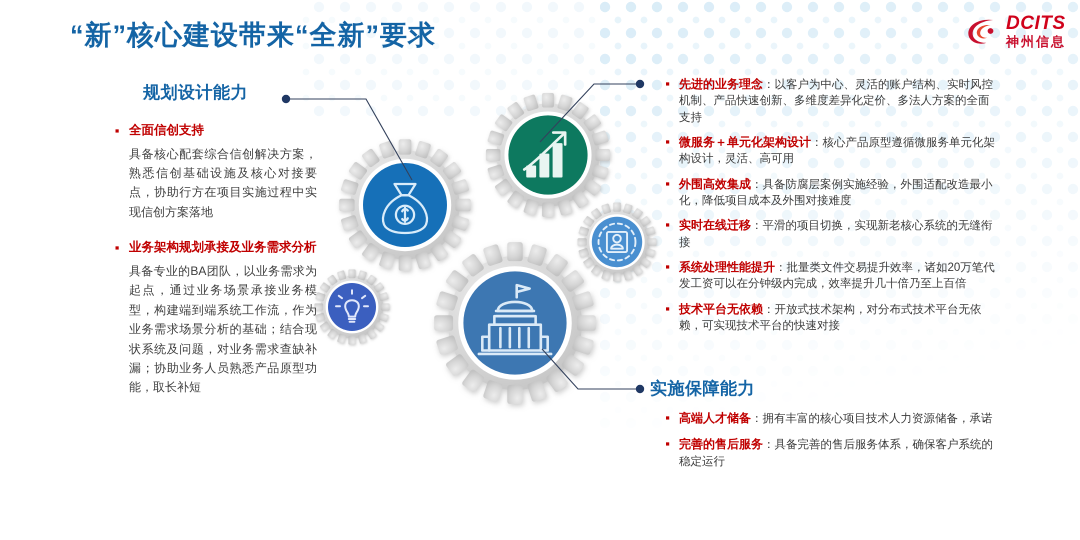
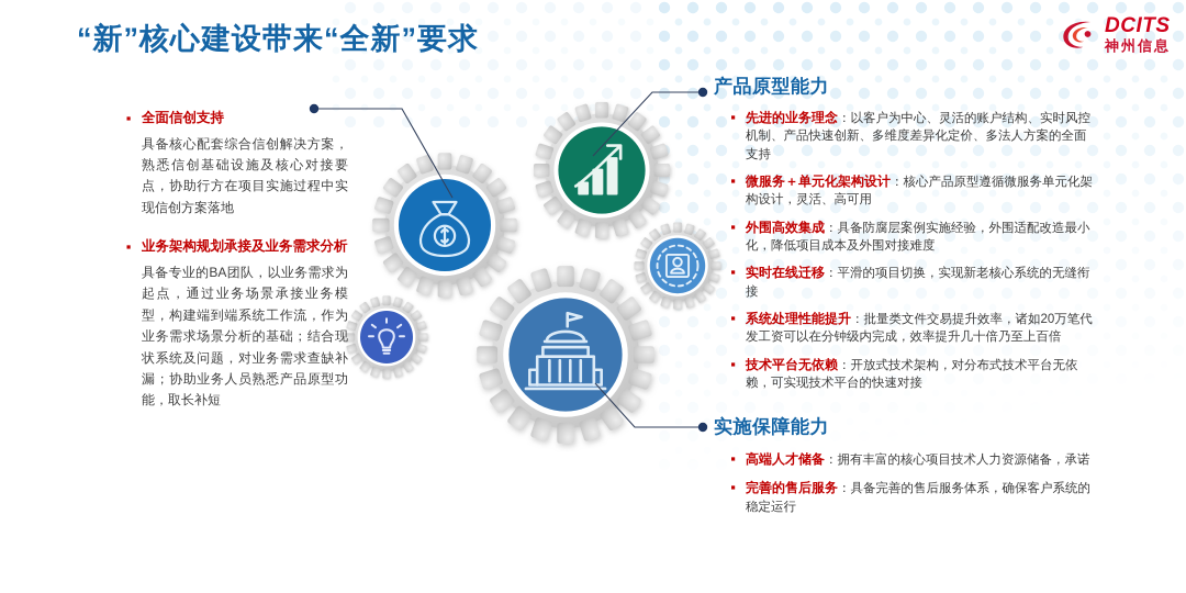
  “新”核心建设带来“全新”要求
  DCITS
  神州信息
- 规划设计能力
  ▪
  全面信创支持
  具备核心配套综合信创解决方案，熟悉信创基础设施及核心对接要点，协助行方在项目实施过程中实现信创方案落地
  ▪
  业务架构规划承接及业务需求分析
  具备专业的BA团队，以业务需求为起点，通过业务场景承接业务模型，构建端到端系统工作流，作为业务需求场景分析的基础；结合现状系统及问题，对业务需求查缺补漏；协助业务人员熟悉产品原型功能，取长补短
+ 产品原型能力
  ▪
  先进的业务理念：以客户为中心、灵活的账户结构、实时风控机制、产品快速创新、多维度差异化定价、多法人方案的全面支持
  ▪
  微服务＋单元化架构设计：核心产品原型遵循微服务单元化架构设计，灵活、高可用
  ▪
  外围高效集成：具备防腐层案例实施经验，外围适配改造最小化，降低项目成本及外围对接难度
  ▪
  实时在线迁移：平滑的项目切换，实现新老核心系统的无缝衔接
  ▪
  系统处理性能提升：批量类文件交易提升效率，诸如20万笔代发工资可以在分钟级内完成，效率提升几十倍乃至上百倍
  ▪
  技术平台无依赖：开放式技术架构，对分布式技术平台无依赖，可实现技术平台的快速对接
  实施保障能力
  ▪
  高端人才储备：拥有丰富的核心项目技术人力资源储备，承诺
  ▪
  完善的售后服务：具备完善的售后服务体系，确保客户系统的稳定运行
